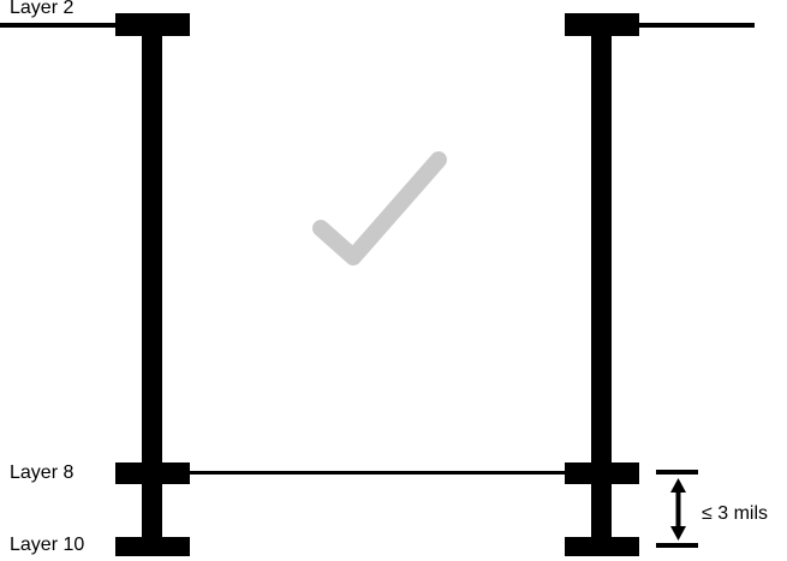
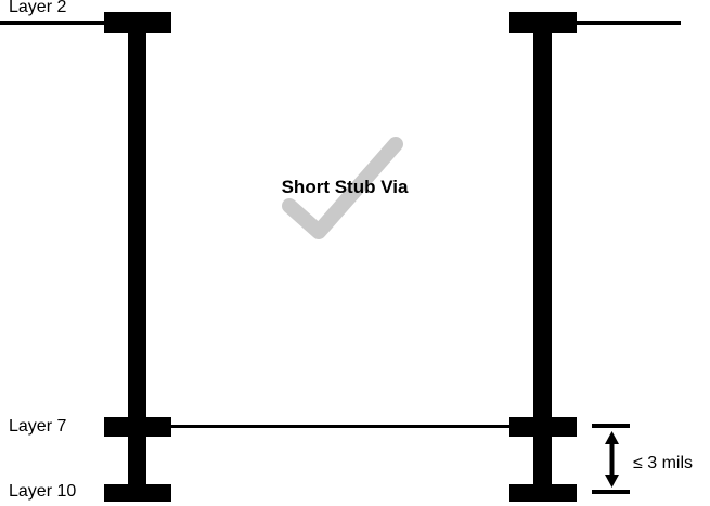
  Layer 2
- Layer 8
+ Layer 7
  Layer 10
+ Short Stub Via
  ≤ 3 mils
